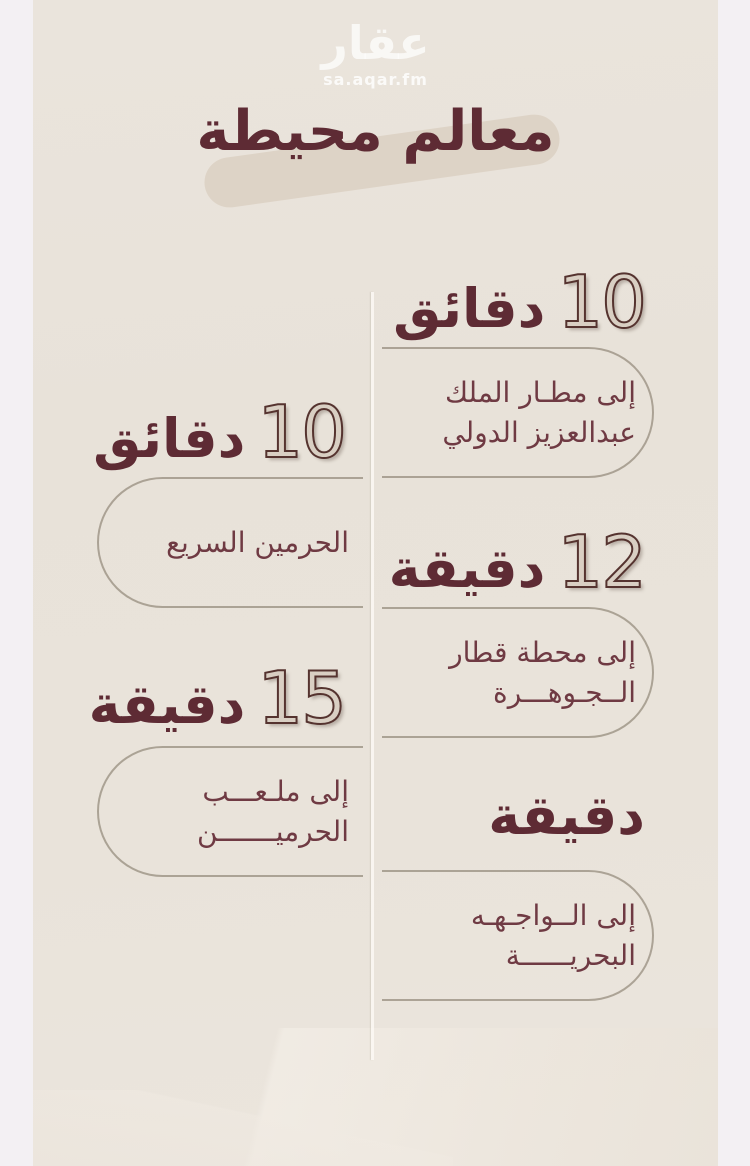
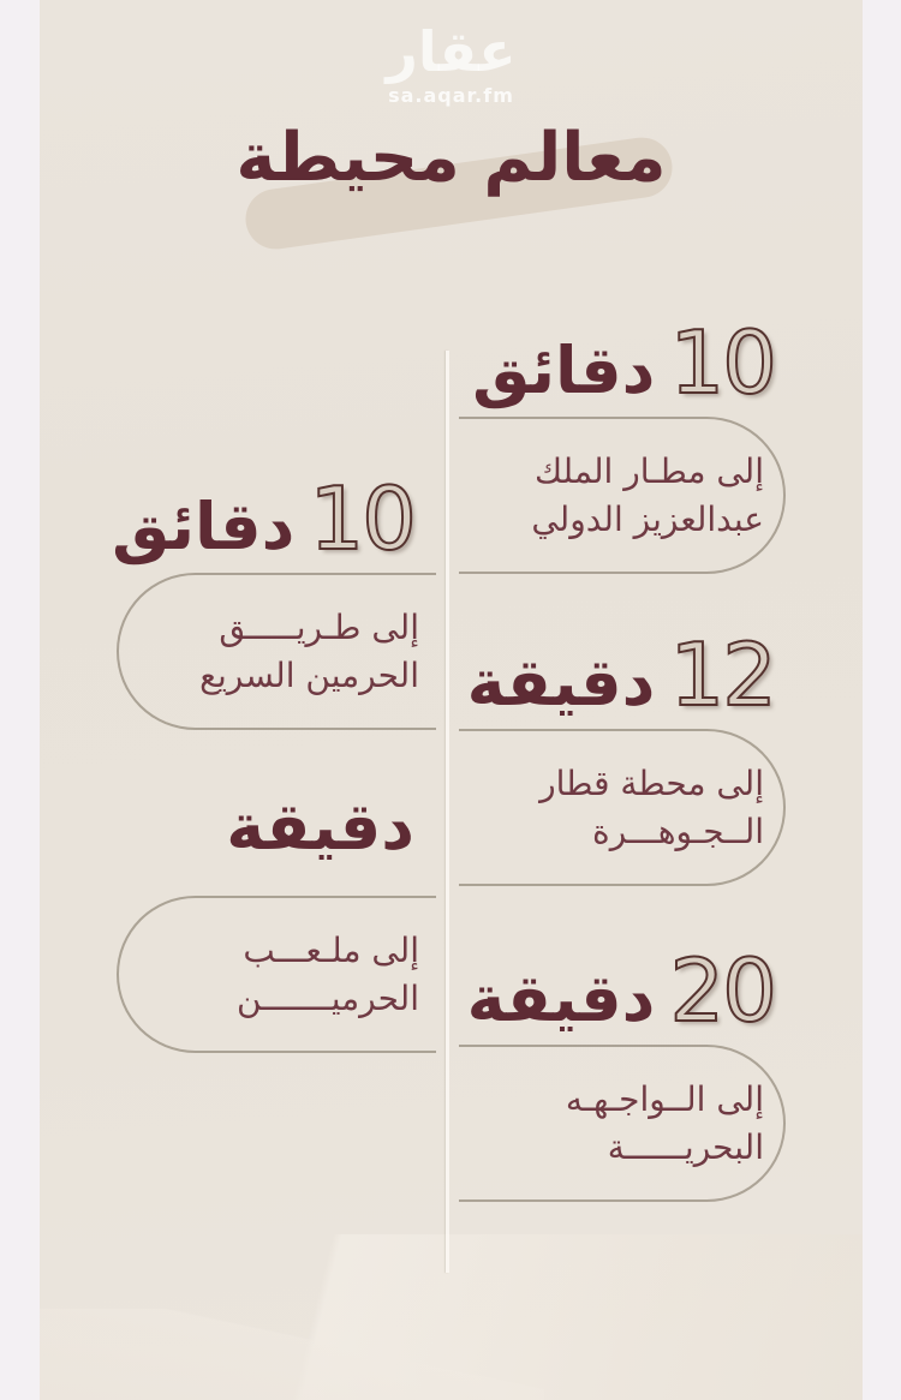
  عقار
  sa.aqar.fm
  معالم محيطة
  10
  دقائق
  إلى مطـار الملك
  عبدالعزيز الدولي
  10
  دقائق
+ إلى طـريـــــق
  الحرمين السريع
  12
  دقيقة
  إلى محطة قطار
  الــجـوهـــرة
- 15
  دقيقة
  إلى ملـعـــب
  الحرميـــــــن
+ 20
  دقيقة
  إلى الــواجـهـه
  البحريــــــة
